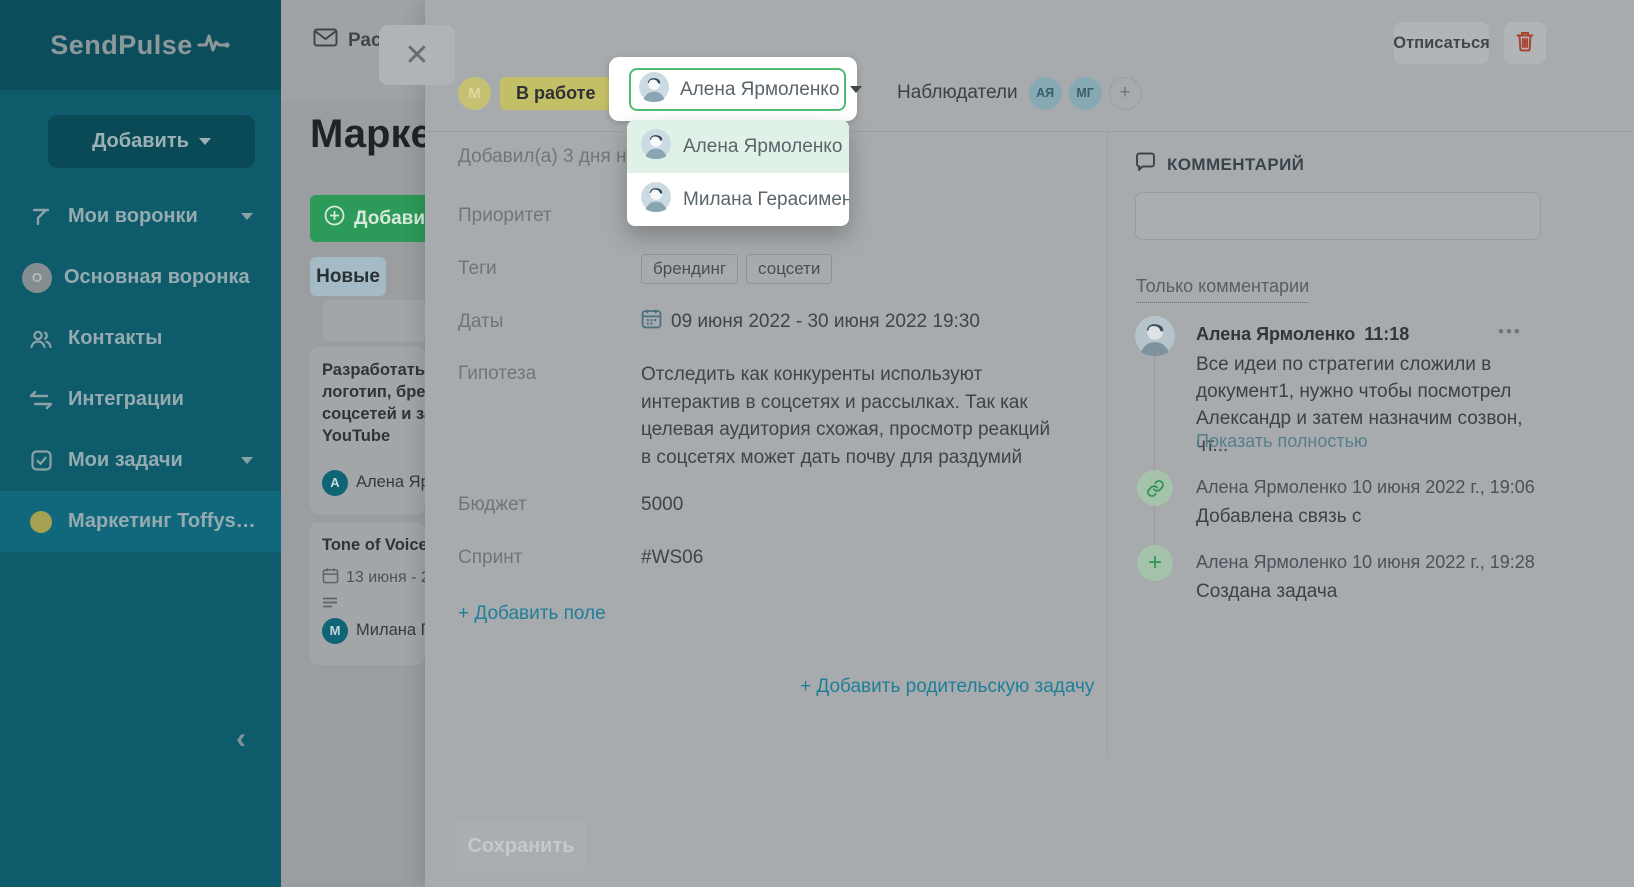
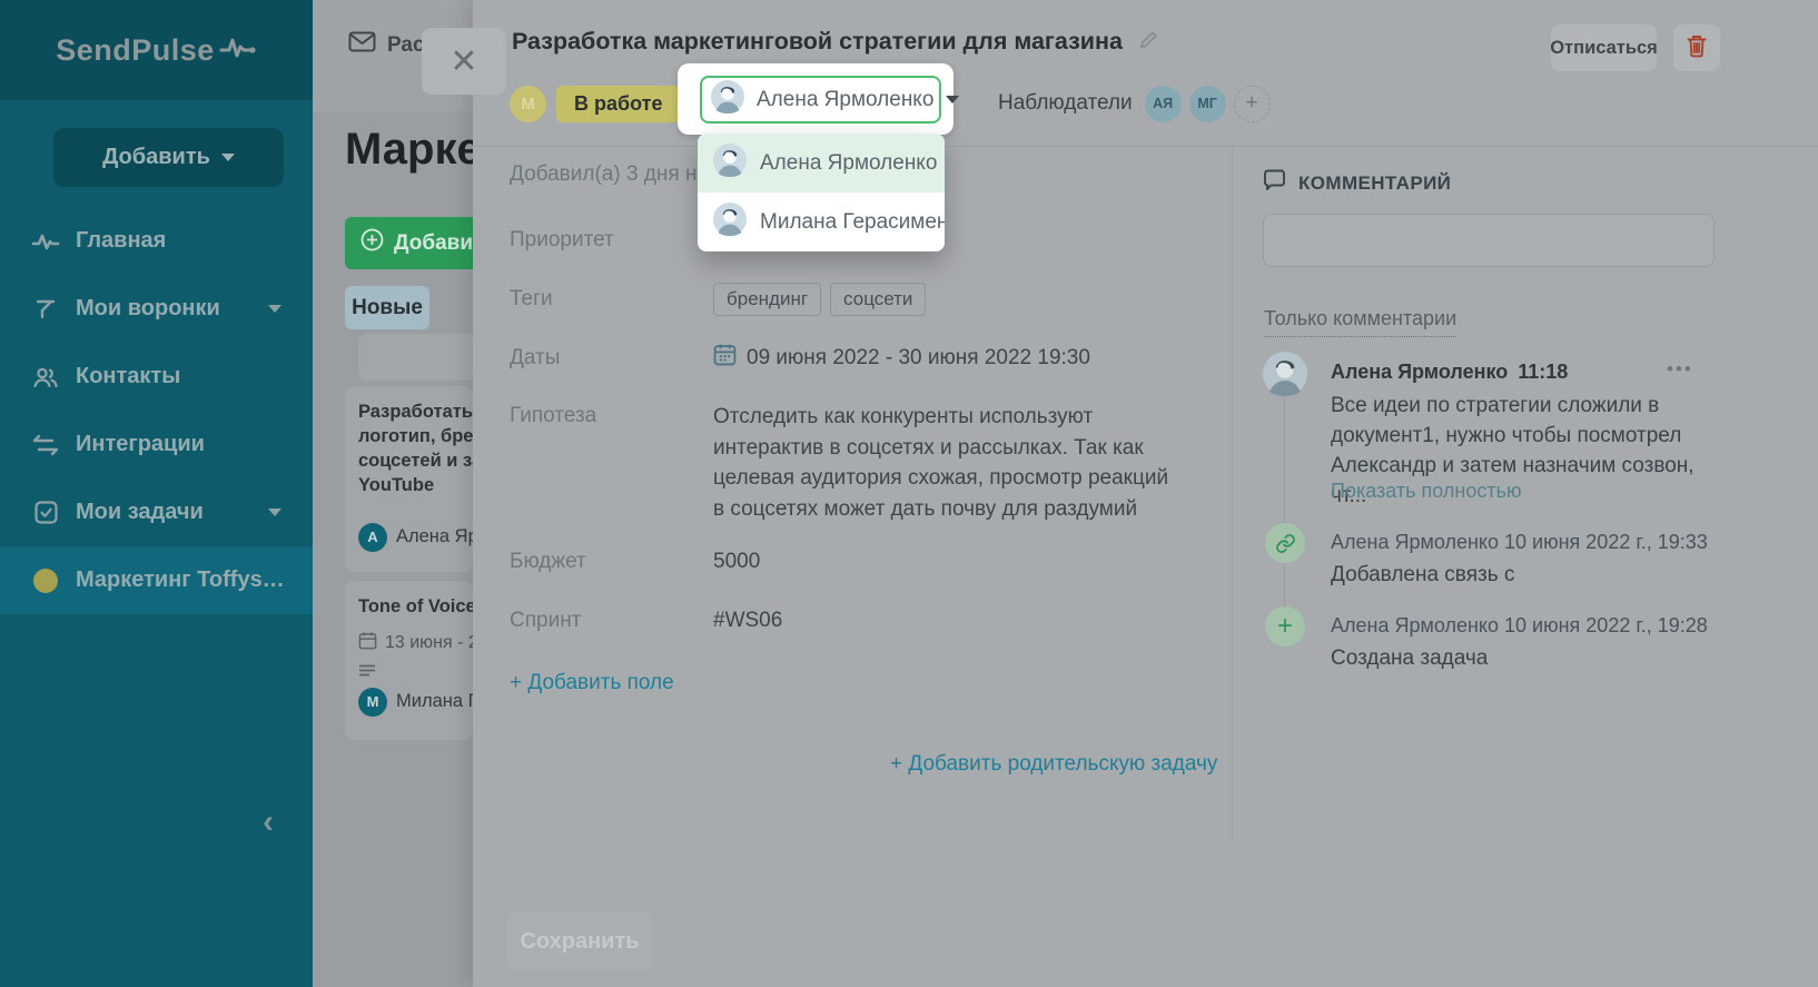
  Рас
  Марке
  Добави
  Новые
  Разработать
  логотип, бре
  соцсетей и з
  YouTube
  A
  Алена Я
  Tone of Voice
  13 июня -
  М
  Милана
  SendPulse
  Добавить
+ Главная
  Мои воронки
- О
- Основная воронка
  Контакты
  Интеграции
  Мои задачи
  Маркетинг Toffys…
  ‹
  ✕
+ Разработка маркетинговой стратегии для магазина
  Отписаться
  М
  В работе
  Наблюдатели
  АЯ
  МГ
  +
  Добавил(а) 3 дня н
  Приоритет
  Теги
  брендинг соцсети
  Даты
  09 июня 2022 - 30 июня 2022 19:30
  Гипотеза
  Отследить как конкуренты используют интерактив в соцсетях и рассылках. Так как целевая аудитория схожая, просмотр реакций в соцсетях может дать почву для раздумий
  Бюджет
  5000
  Спринт
  #WS06
  + Добавить поле
  + Добавить родительскую задачу
  Сохранить
  КОММЕНТАРИЙ
  Только комментарии
  Алена Ярмоленко
  11:18
  •••
  Все идеи по стратегии сложили в документ1, нужно чтобы посмотрел Александр и затем назначим созвон, чт...
  Показать полностью
- Алена Ярмоленко 10 июня 2022 г., 19:06
+ Алена Ярмоленко 10 июня 2022 г., 19:33
  Добавлена связь с
  +
  Алена Ярмоленко 10 июня 2022 г., 19:28
  Создана задача
  Алена Ярмоленко
  Алена Ярмоленко
  Милана Герасимен
